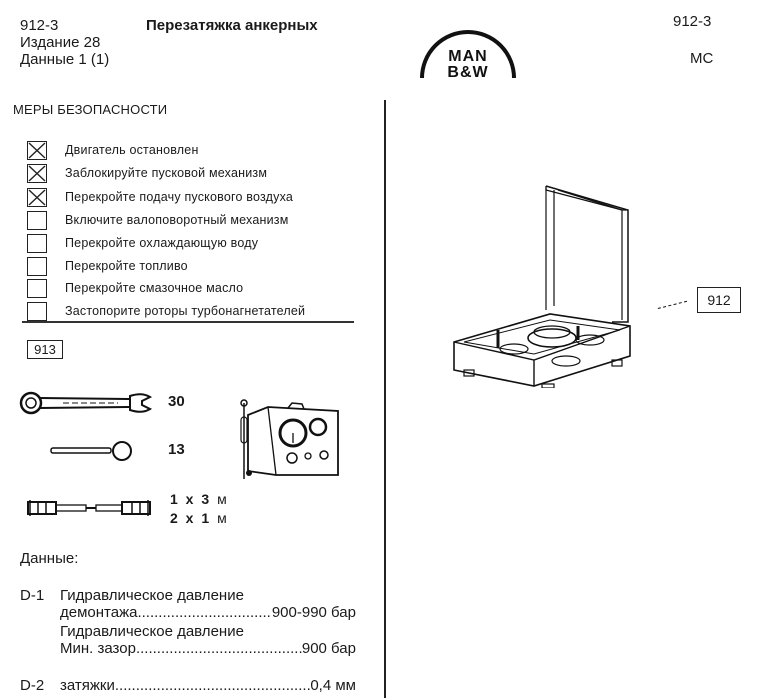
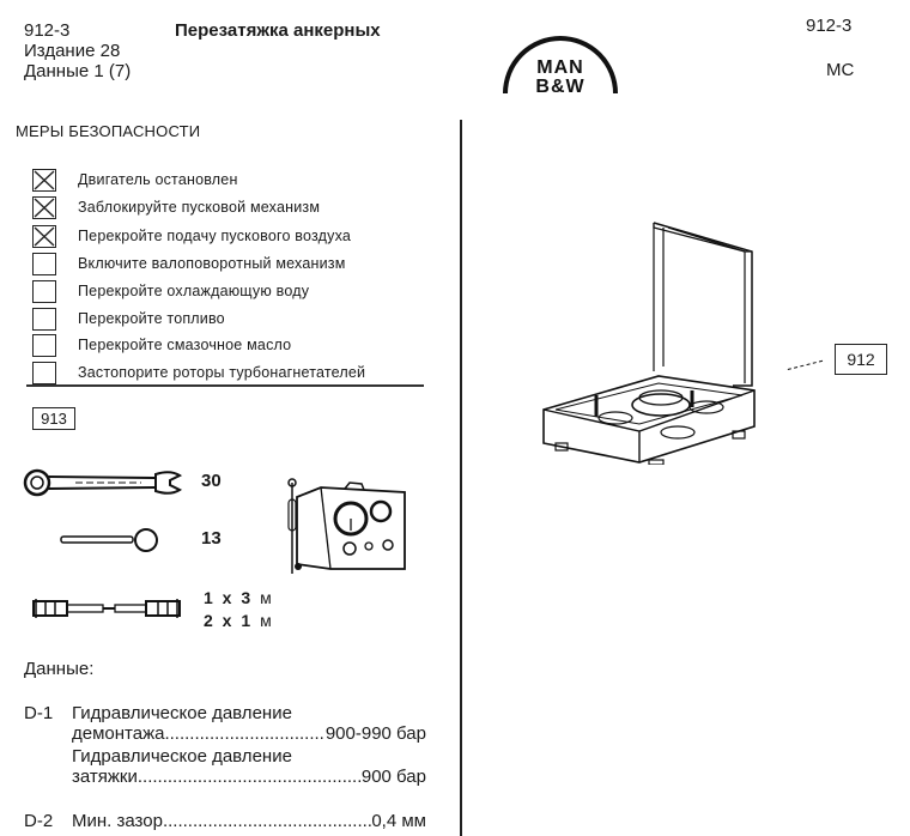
  912-3
  Издание 28
- Данные 1 (1)
+ Данные 1 (7)
  Перезатяжка анкерных
  MAN
  B&W
  912-3
  MC
  МЕРЫ БЕЗОПАСНОСТИ
  Двигатель остановлен
  Заблокируйте пусковой механизм
  Перекройте подачу пускового воздуха
  Включите валоповоротный механизм
  Перекройте охлаждающую воду
  Перекройте топливо
  Перекройте смазочное масло
  Застопорите роторы турбонагнетателей
  913
  30
  13
  1 x 3 м
  2 x 1 м
  912
  Данные:
  D-1
  Гидравлическое давление
  демонтажа
  900-990 бар
  Гидравлическое давление
- Мин. зазор
+ затяжки
  900 бар
  D-2
- затяжки
+ Мин. зазор
  0,4 мм
